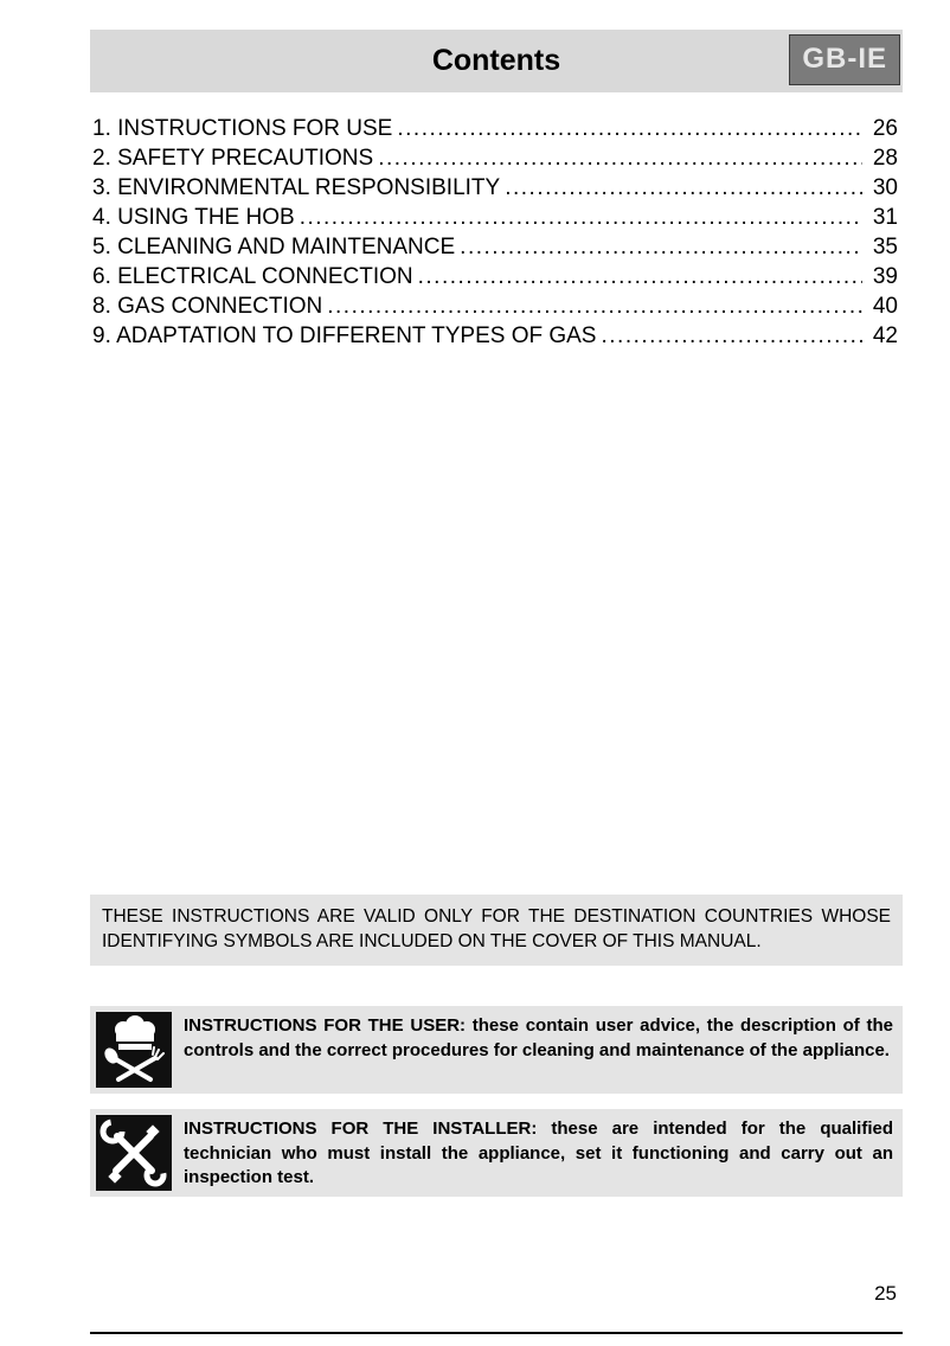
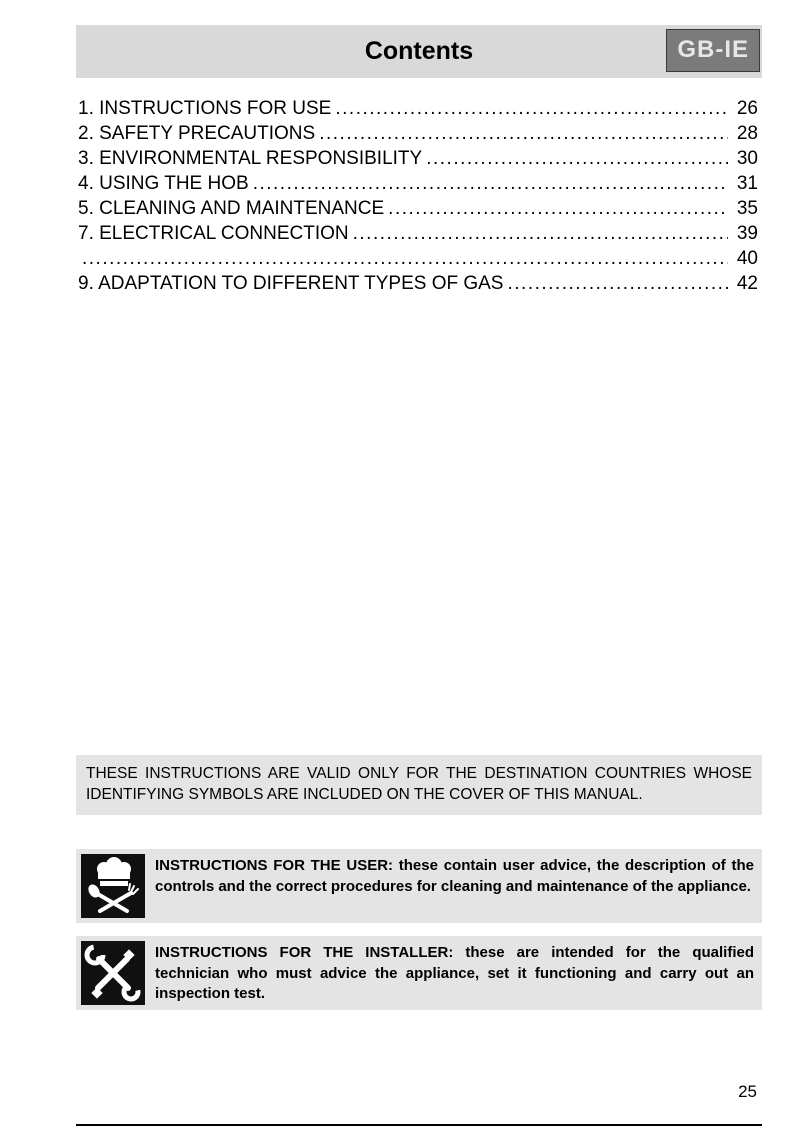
  Contents
  GB-IE
  1. INSTRUCTIONS FOR USE
  26
  2. SAFETY PRECAUTIONS
  28
  3. ENVIRONMENTAL RESPONSIBILITY
  30
  4. USING THE HOB
  31
  5. CLEANING AND MAINTENANCE
  35
- 6. ELECTRICAL CONNECTION
+ 7. ELECTRICAL CONNECTION
  39
- 8. GAS CONNECTION
  40
  9. ADAPTATION TO DIFFERENT TYPES OF GAS
  42
  THESE INSTRUCTIONS ARE VALID ONLY FOR THE DESTINATION COUNTRIES WHOSE IDENTIFYING SYMBOLS ARE INCLUDED ON THE COVER OF THIS MANUAL.
  INSTRUCTIONS FOR THE USER: these contain user advice, the description of the controls and the correct procedures for cleaning and maintenance of the appliance.
- INSTRUCTIONS FOR THE INSTALLER: these are intended for the qualified technician who must install the appliance, set it functioning and carry out an inspection test.
+ INSTRUCTIONS FOR THE INSTALLER: these are intended for the qualified technician who must advice the appliance, set it functioning and carry out an inspection test.
  25
